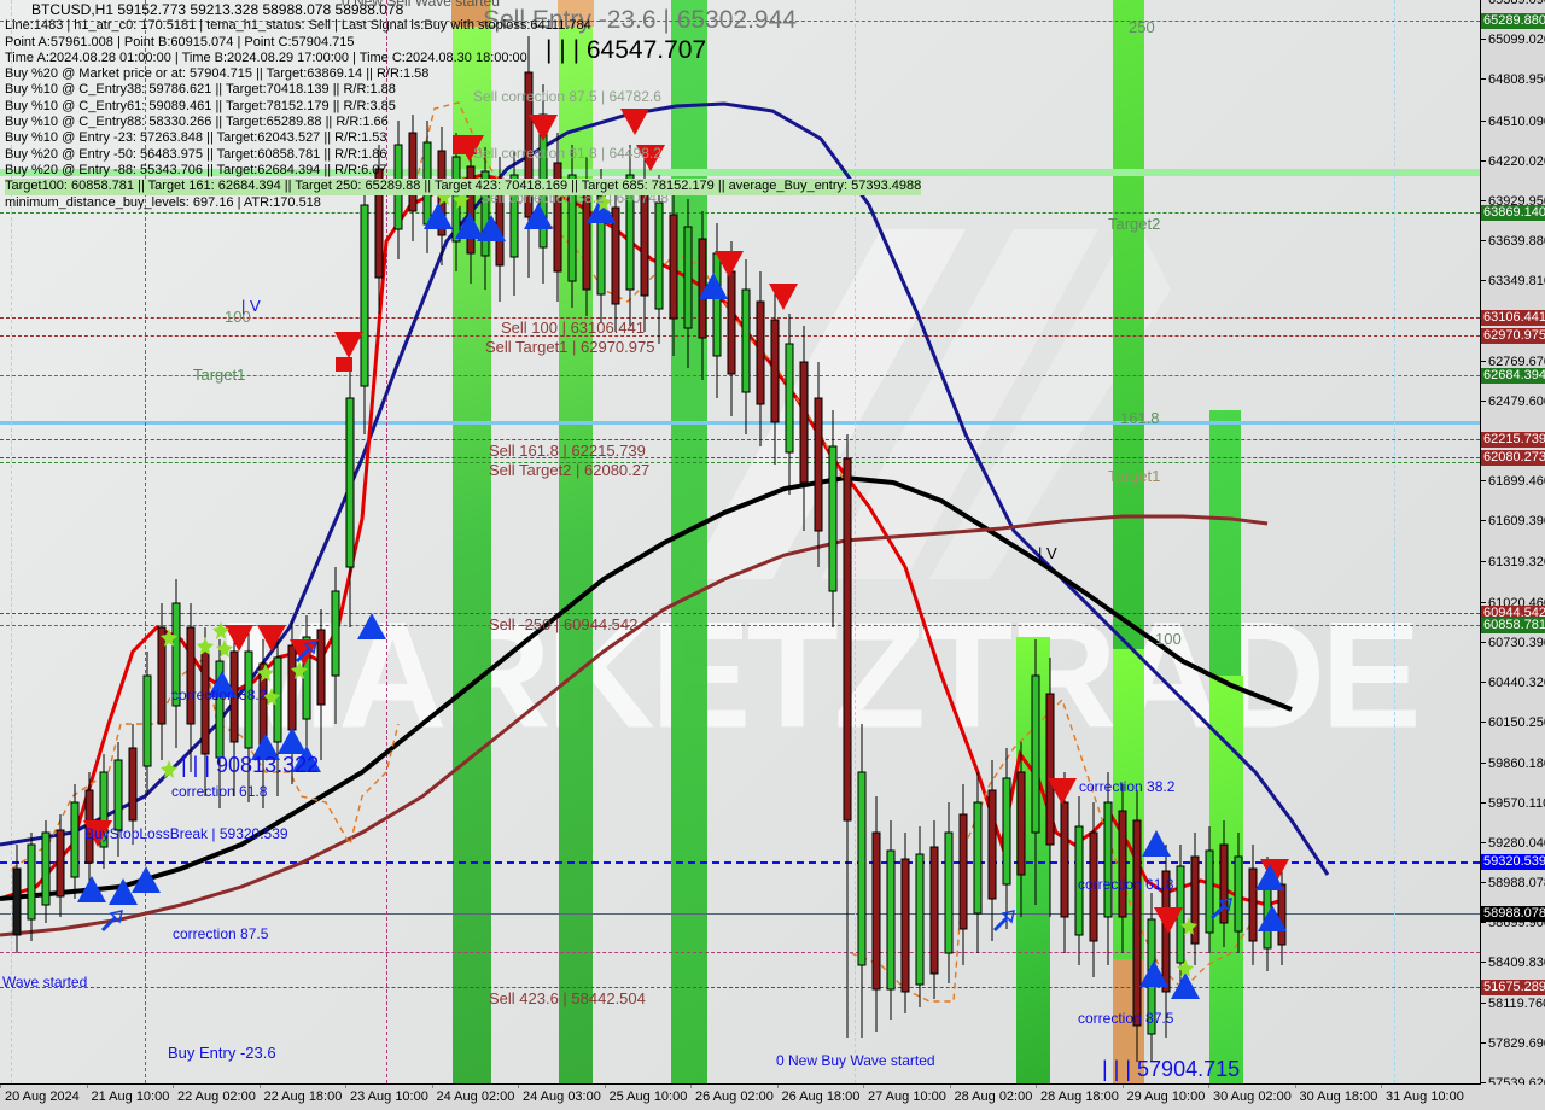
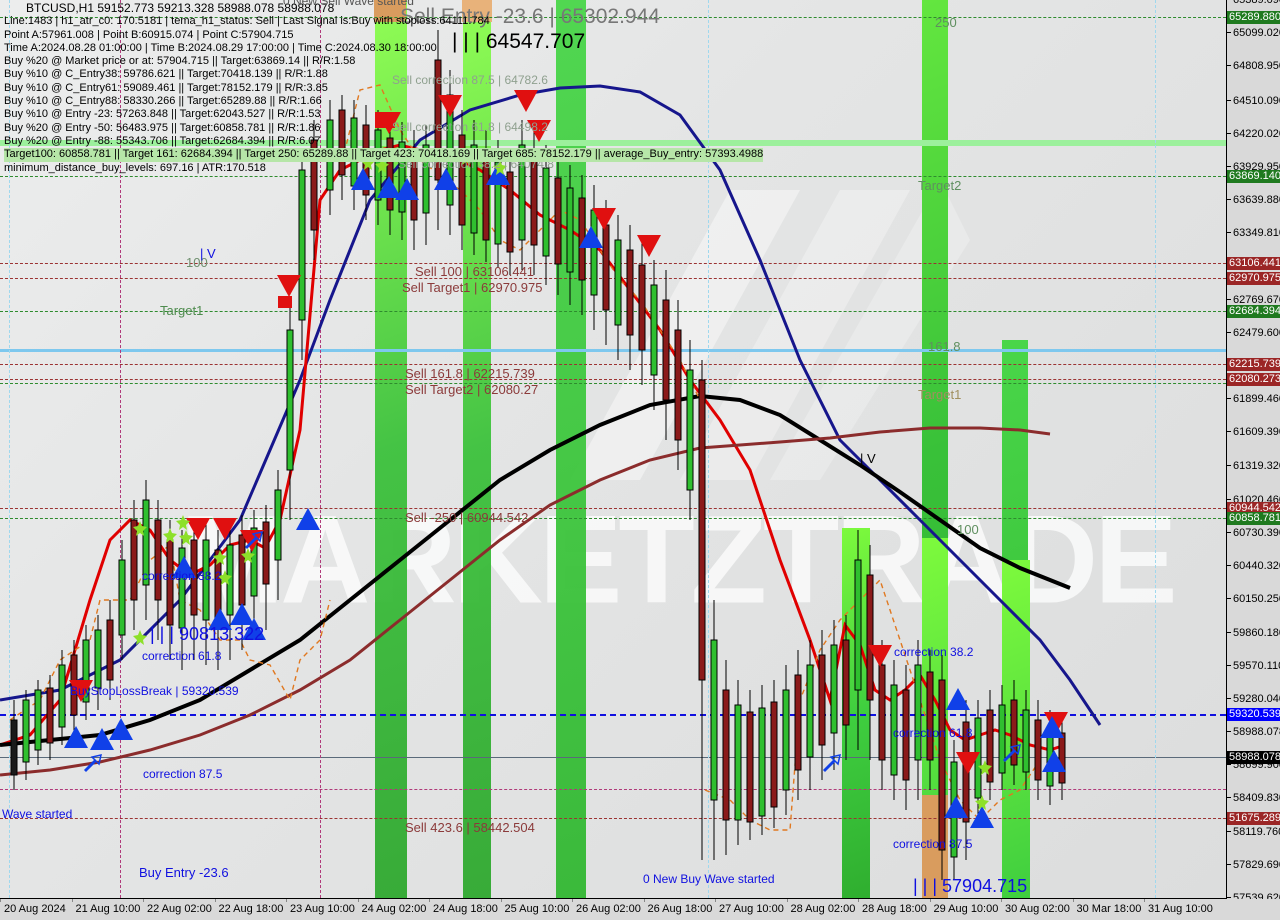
  ARKTZTRADE
  Sell Entry -23.6 | 65302.944
  Sell correction 87.5 | 64782.6
  | | | 64547.707
  Sell correction 61.8 | 64498.2
  Sell correction 38.2 | 64074.8
  Sell 100 | 63106.441
  Sell Target1 | 62970.975
  Sell 161.8 | 62215.739
  Sell Target2 | 62080.27
  Sell -250 | 60944.542
  Sell 423.6 | 58442.504
  100
  Target1
  250
  Target2
  161.8
  Target1
  100
  correction 38.2
  | | | 90813.322
  correction 61.8
  BuyStopLossBreak | 59320.539
  correction 87.5
  Wave started
  Buy Entry -23.6
  0 New Buy Wave started
  correction 38.2
  correction 61.8
  correction 87.5
  | | | 57904.715
  | V
  | V
  0 New Sell Wave started
  BTCUSD,H1 59152.773 59213.328 58988.078 58988.078
  Line:1483 | h1_atr_c0: 170.5181 | tema_h1_status: Sell | Last Signal is:Buy with stoploss:64111.784
  Point A:57961.008 | Point B:60915.074 | Point C:57904.715
  Time A:2024.08.28 01:00:00 | Time B:2024.08.29 17:00:00 | Time C:2024.08.30 18:00:00
  Buy %20 @ Market price or at: 57904.715 || Target:63869.14 || R/R:1.58
  Buy %10 @ C_Entry38: 59786.621 || Target:70418.139 || R/R:1.88
  Buy %10 @ C_Entry61: 59089.461 || Target:78152.179 || R/R:3.85
  Buy %10 @ C_Entry88: 58330.266 || Target:65289.88 || R/R:1.66
  Buy %10 @ Entry -23: 57263.848 || Target:62043.527 || R/R:1.53
  Buy %20 @ Entry -50: 56483.975 || Target:60858.781 || R/R:1.86
  Buy %20 @ Entry -88: 55343.706 || Target:62684.394 || R/R:6.07
  Target100: 60858.781 || Target 161: 62684.394 || Target 250: 65289.88 || Target 423: 70418.169 || Target 685: 78152.179 || average_Buy_entry: 57393.4988
  minimum_distance_buy_levels: 697.16 | ATR:170.518
  65389.09
  65099.02
  64808.95
  64510.09
  64220.02
  63929.95
  63639.88
  63349.81
  62769.67
  62479.60
  61899.46
  61609.39
  61319.32
  61020.46
  60730.39
  60440.32
  60150.25
  59860.18
  59570.11
  59280.04
  58988.07
  58699.90
  58409.83
  58119.76
  57829.69
  57539.62
  65289.880
  63869.140
  63106.441
  62970.975
  62684.394
  62215.739
  62080.273
  60944.542
  60858.781
  59320.539
  58988.078
  51675.289
  20 Aug 2024
  21 Aug 10:00
  22 Aug 02:00
  22 Aug 18:00
  23 Aug 10:00
  24 Aug 02:00
- 24 Aug 03:00
+ 24 Aug 18:00
  25 Aug 10:00
  26 Aug 02:00
  26 Aug 18:00
  27 Aug 10:00
  28 Aug 02:00
  28 Aug 18:00
  29 Aug 10:00
  30 Aug 02:00
- 30 Aug 18:00
+ 30 Mar 18:00
  31 Aug 10:00
